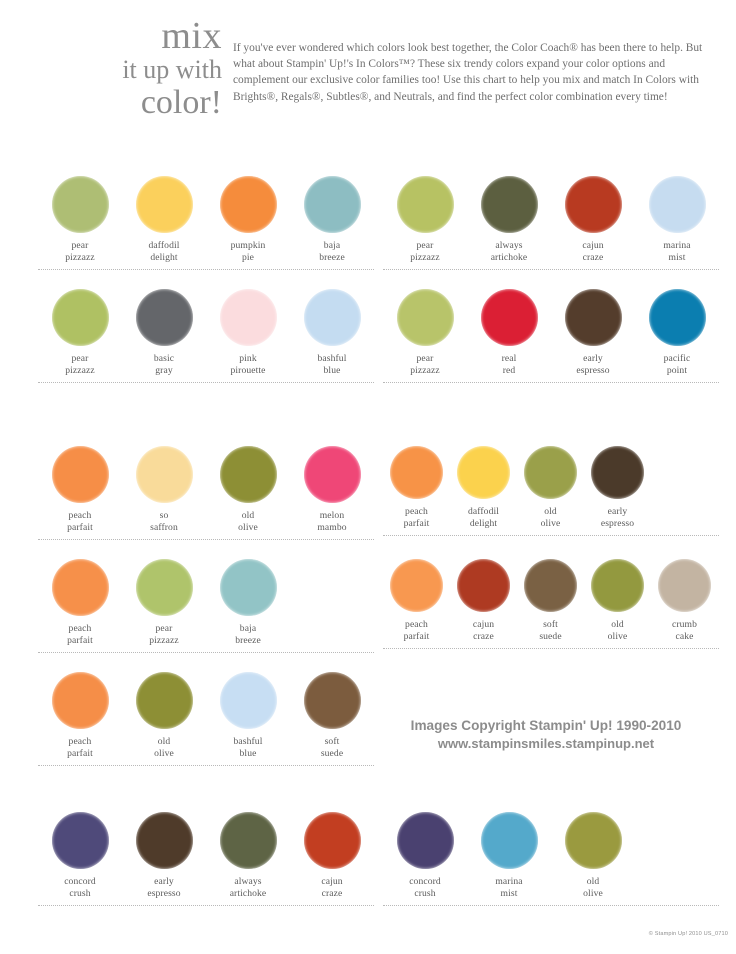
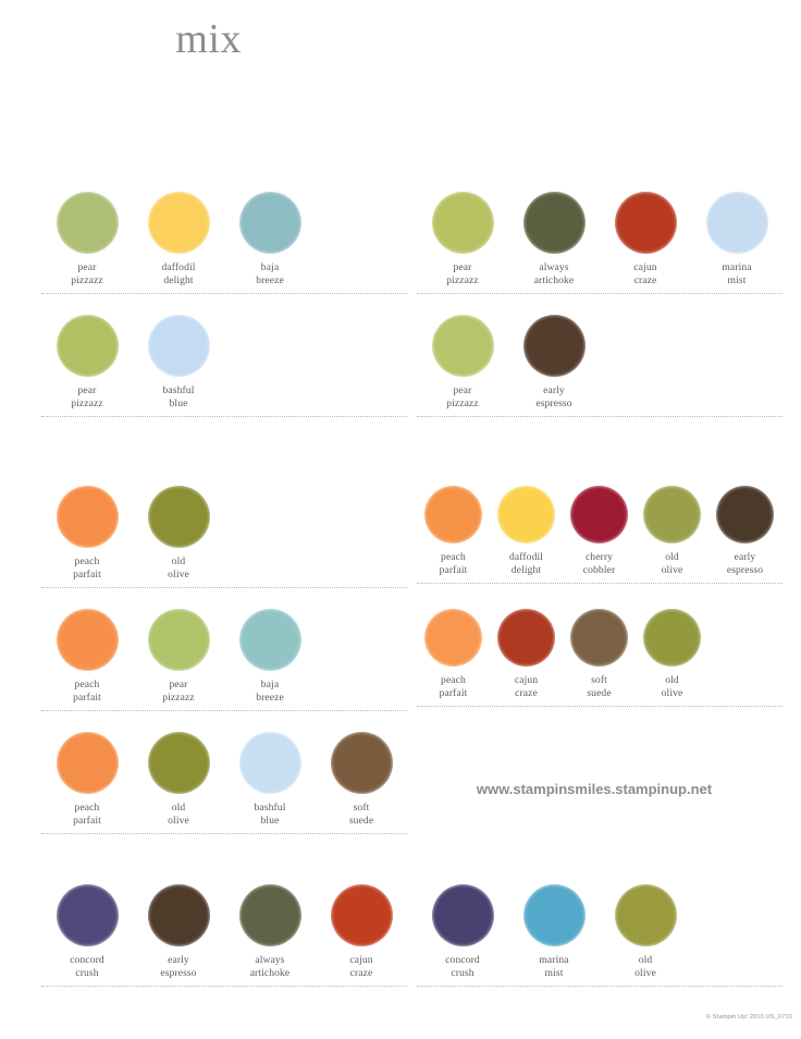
  mix
- it up with
- color!
- If you've ever wondered which colors look best together, the Color Coach® has been there to help. But what about Stampin' Up!'s In Colors™? These six trendy colors expand your color options and complement our exclusive color families too! Use this chart to help you mix and match In Colors with Brights®, Regals®, Subtles®, and Neutrals, and find the perfect color combination every time!
  pear
  pizzazz
  daffodil
  delight
- pumpkin
- pie
  baja
  breeze
  pear
  pizzazz
- basic
- gray
- pink
- pirouette
  bashful
  blue
  pear
  pizzazz
  always
  artichoke
  cajun
  craze
  marina
  mist
  pear
  pizzazz
- real
- red
  early
  espresso
- pacific
- point
  peach
  parfait
- so
- saffron
  old
  olive
- melon
- mambo
  peach
  parfait
  pear
  pizzazz
  baja
  breeze
  peach
  parfait
  old
  olive
  bashful
  blue
  soft
  suede
  peach
  parfait
  daffodil
  delight
+ cherry
+ cobbler
  old
  olive
  early
  espresso
  peach
  parfait
  cajun
  craze
  soft
  suede
  old
  olive
- crumb
- cake
  concord
  crush
  early
  espresso
  always
  artichoke
  cajun
  craze
  concord
  crush
  marina
  mist
  old
  olive
- Images Copyright Stampin' Up! 1990-2010
  www.stampinsmiles.stampinup.net
